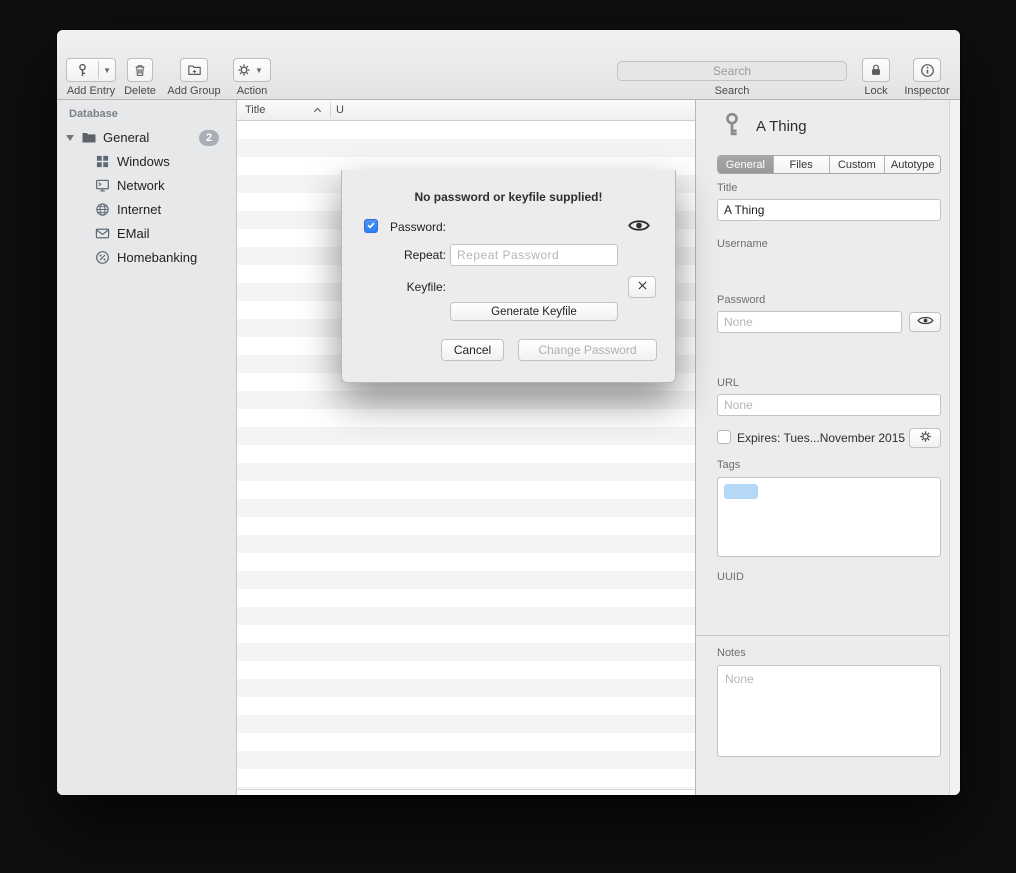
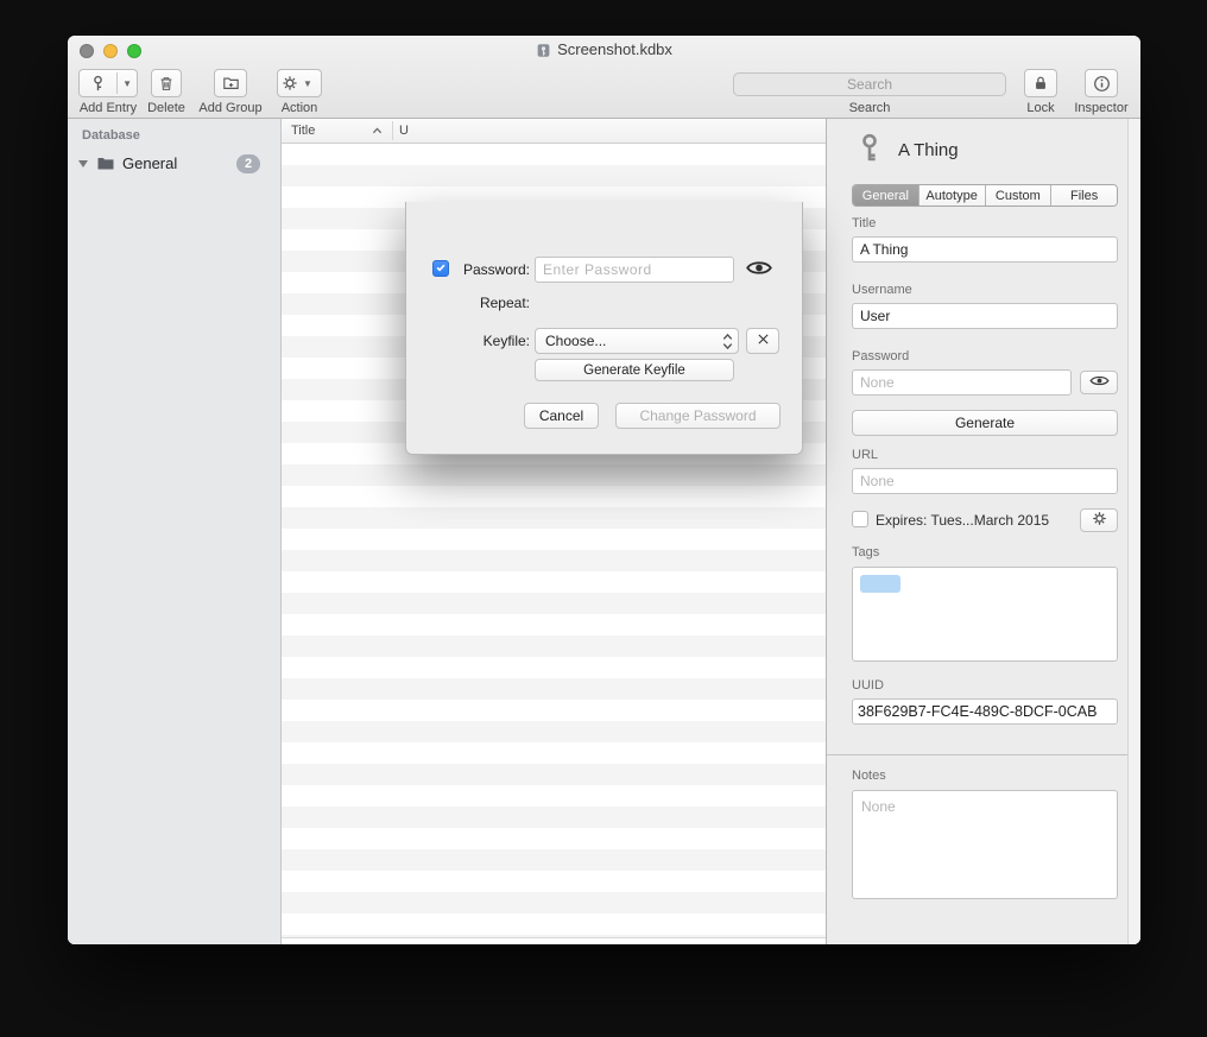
+ Screenshot.kdbx
  ▼
  Add Entry
  Delete
  Add Group
  ▼
  Action
  Search
  Search
  Lock
  Inspector
  Database
  General
  2
- Windows
- Network
- Internet
- EMail
- Homebanking
  Title
  U
  A Thing
  General
- Files
+ Autotype
  Custom
- Autotype
+ Files
  Title
  A Thing
  Username
+ User
  Password
  None
+ Generate
  URL
  None
- Expires: Tues...November 2015
+ Expires: Tues...March 2015
  Tags
  UUID
+ 38F629B7-FC4E-489C-8DCF-0CAB
  Notes
  None
- No password or keyfile supplied!
  Password:
+ Enter Password
  Repeat:
- Repeat Password
  Keyfile:
+ Choose...
  Generate Keyfile
  Cancel
  Change Password
